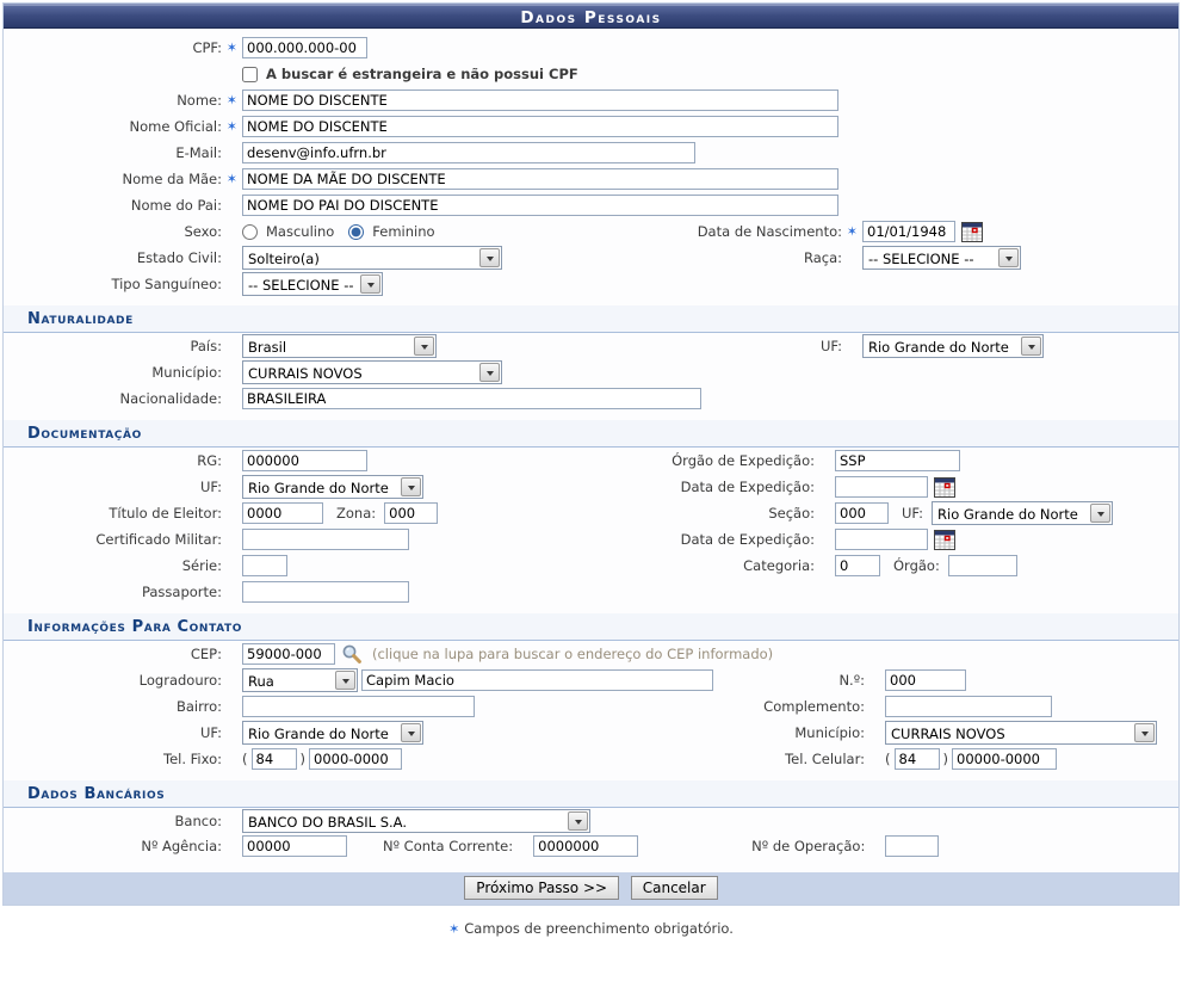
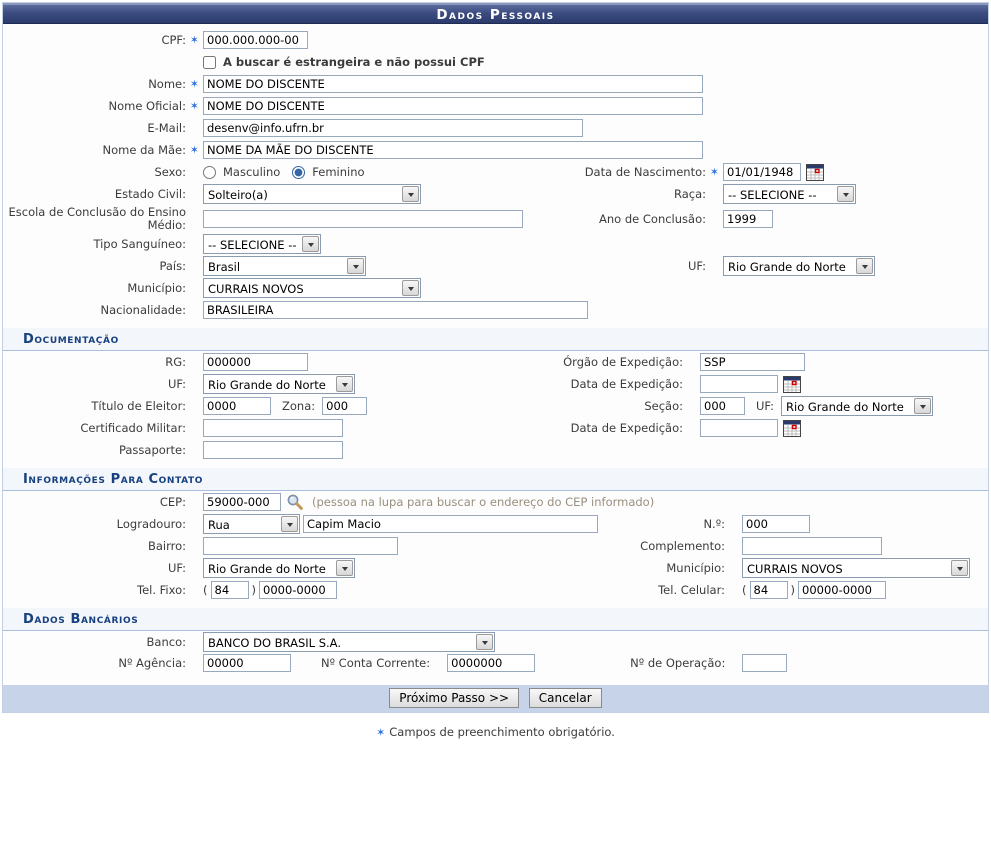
  Dados Pessoais
  CPF:
  ✶
  000.000.000-00
  A buscar é estrangeira e não possui CPF
  Nome:
  ✶
  NOME DO DISCENTE
  Nome Oficial:
  ✶
  NOME DO DISCENTE
  E-Mail:
  desenv@info.ufrn.br
  Nome da Mãe:
  ✶
  NOME DA MÃE DO DISCENTE
- Nome do Pai:
- NOME DO PAI DO DISCENTE
  Sexo:
  Masculino
  Feminino
  Data de Nascimento:
  ✶
  01/01/1948
  Estado Civil:
  Solteiro(a)
  Raça:
  -- SELECIONE --
+ Escola de Conclusão do Ensino Médio:
+ Ano de Conclusão:
+ 1999
  Tipo Sanguíneo:
  -- SELECIONE --
- Naturalidade
  País:
  Brasil
  UF:
  Rio Grande do Norte
  Município:
  CURRAIS NOVOS
  Nacionalidade:
  BRASILEIRA
  Documentação
  RG:
  000000
  Órgão de Expedição:
  SSP
  UF:
  Rio Grande do Norte
  Data de Expedição:
  Título de Eleitor:
  0000
  Zona:
  000
  Seção:
  000
  UF:
  Rio Grande do Norte
  Certificado Militar:
  Data de Expedição:
- Série:
- Categoria:
- 0
- Órgão:
  Passaporte:
  Informações Para Contato
  CEP:
  59000-000
- (clique na lupa para buscar o endereço do CEP informado)
+ (pessoa na lupa para buscar o endereço do CEP informado)
  Logradouro:
  Rua
  Capim Macio
  N.º:
  000
  Bairro:
  Complemento:
  UF:
  Rio Grande do Norte
  Município:
  CURRAIS NOVOS
  Tel. Fixo:
  (
  84
  )
  0000-0000
  Tel. Celular:
  (
  84
  )
  00000-0000
  Dados Bancários
  Banco:
  BANCO DO BRASIL S.A.
  Nº Agência:
  00000
  Nº Conta Corrente:
  0000000
  Nº de Operação:
  Próximo Passo >> Cancelar
  ✶ Campos de preenchimento obrigatório.
